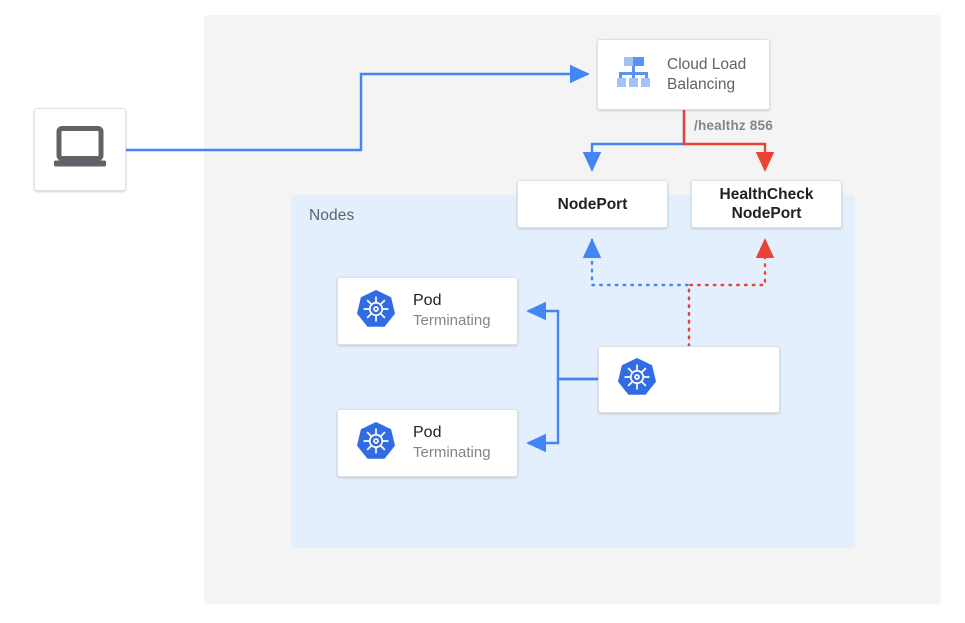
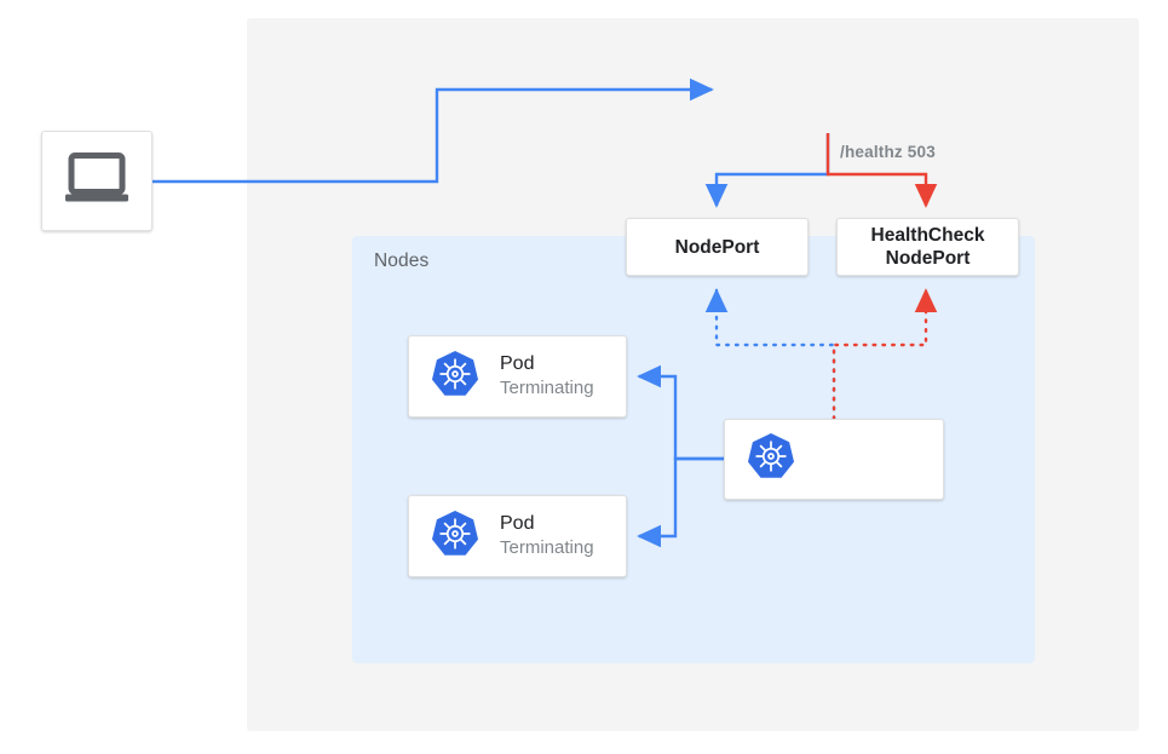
  Nodes
- Cloud Load
- Balancing
- /healthz 856
+ /healthz 503
  NodePort
  HealthCheck
  NodePort
  Pod
  Terminating
  Pod
  Terminating
